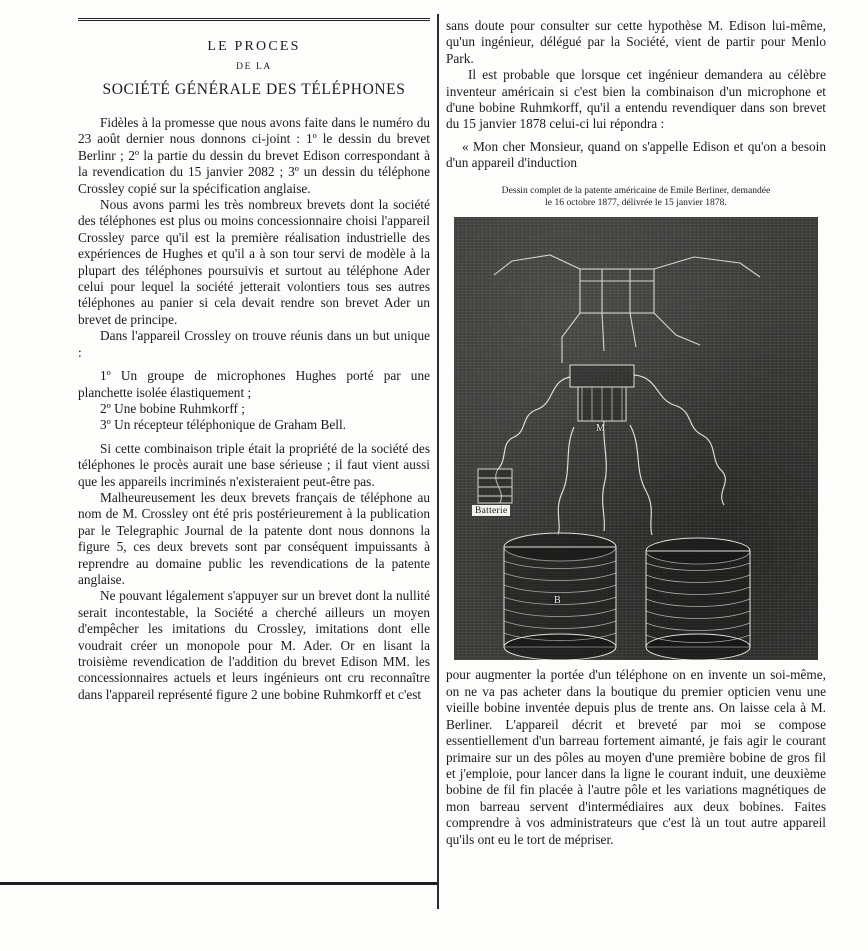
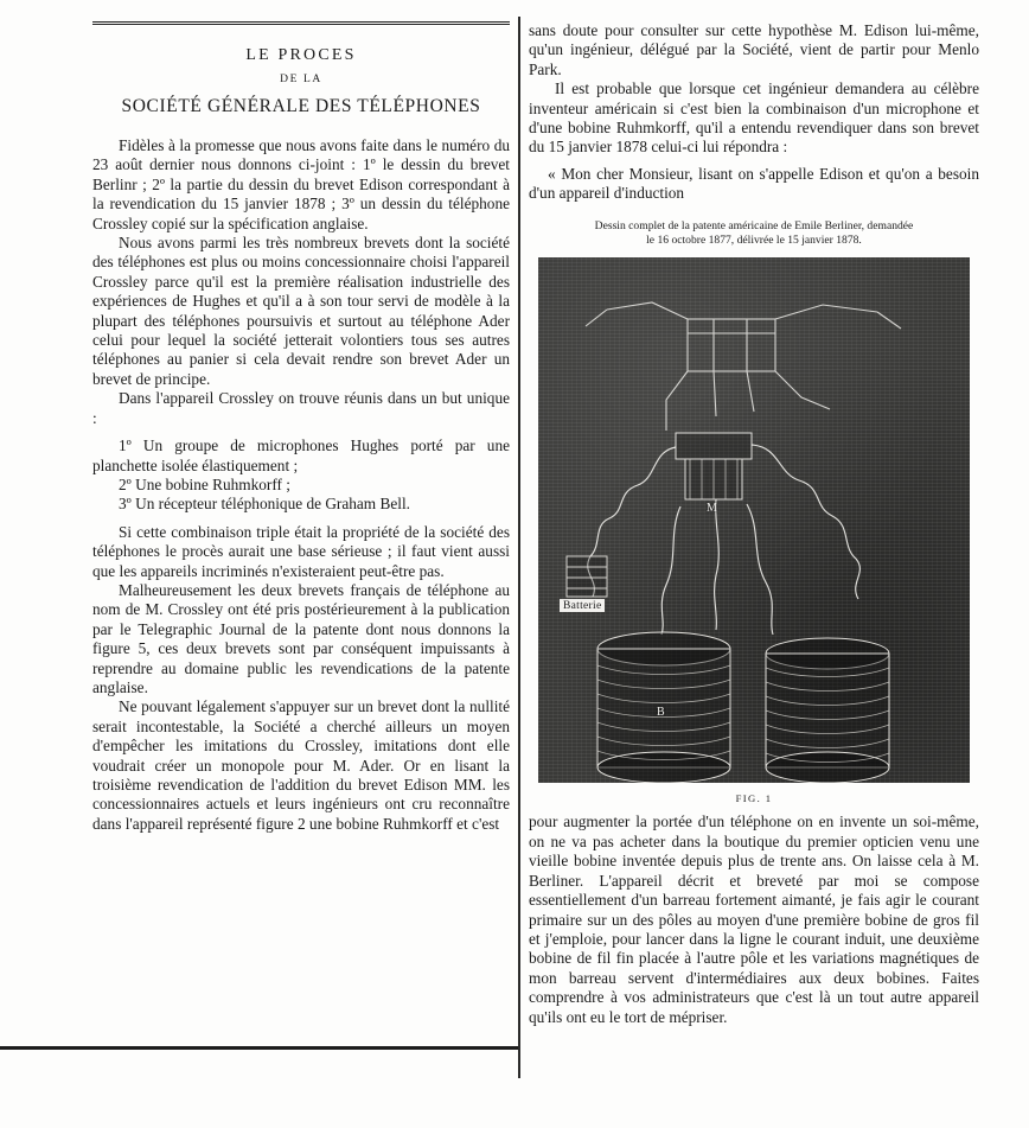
  LE PROCES
  DE LA
  SOCIÉTÉ GÉNÉRALE DES TÉLÉPHONES
- Fidèles à la promesse que nous avons faite dans le numéro du 23 août dernier nous donnons ci-joint : 1º le dessin du brevet Berlinr ; 2º la partie du dessin du brevet Edison correspondant à la revendication du 15 janvier 2082 ; 3º un dessin du téléphone Crossley copié sur la spécification anglaise.
+ Fidèles à la promesse que nous avons faite dans le numéro du 23 août dernier nous donnons ci-joint : 1º le dessin du brevet Berlinr ; 2º la partie du dessin du brevet Edison correspondant à la revendication du 15 janvier 1878 ; 3º un dessin du téléphone Crossley copié sur la spécification anglaise.
  Nous avons parmi les très nombreux brevets dont la société des téléphones est plus ou moins concessionnaire choisi l'appareil Crossley parce qu'il est la première réalisation industrielle des expériences de Hughes et qu'il a à son tour servi de modèle à la plupart des téléphones poursuivis et surtout au téléphone Ader celui pour lequel la société jetterait volontiers tous ses autres téléphones au panier si cela devait rendre son brevet Ader un brevet de principe.
  Dans l'appareil Crossley on trouve réunis dans un but unique :
  1º Un groupe de microphones Hughes porté par une planchette isolée élastiquement ;
  2º Une bobine Ruhmkorff ;
  3º Un récepteur téléphonique de Graham Bell.
  Si cette combinaison triple était la propriété de la société des téléphones le procès aurait une base sérieuse ; il faut vient aussi que les appareils incriminés n'existeraient peut-être pas.
  Malheureusement les deux brevets français de téléphone au nom de M. Crossley ont été pris postérieurement à la publication par le Telegraphic Journal de la patente dont nous donnons la figure 5, ces deux brevets sont par conséquent impuissants à reprendre au domaine public les revendications de la patente anglaise.
  Ne pouvant légalement s'appuyer sur un brevet dont la nullité serait incontestable, la Société a cherché ailleurs un moyen d'empêcher les imitations du Crossley, imitations dont elle voudrait créer un monopole pour M. Ader. Or en lisant la troisième revendication de l'addition du brevet Edison MM. les concessionnaires actuels et leurs ingénieurs ont cru reconnaître dans l'appareil représenté figure 2 une bobine Ruhmkorff et c'est
  sans doute pour consulter sur cette hypothèse M. Edison lui-même, qu'un ingénieur, délégué par la Société, vient de partir pour Menlo Park.
  Il est probable que lorsque cet ingénieur demandera au célèbre inventeur américain si c'est bien la combinaison d'un microphone et d'une bobine Ruhmkorff, qu'il a entendu revendiquer dans son brevet du 15 janvier 1878 celui-ci lui répondra :
- « Mon cher Monsieur, quand on s'appelle Edison et qu'on a besoin d'un appareil d'induction
+ « Mon cher Monsieur, lisant on s'appelle Edison et qu'on a besoin d'un appareil d'induction
  Dessin complet de la patente américaine de Emile Berliner, demandée
  le 16 octobre 1877, délivrée le 15 janvier 1878.
  M
  Batterie
  B
+ FIG. 1
  pour augmenter la portée d'un téléphone on en invente un soi-même, on ne va pas acheter dans la boutique du premier opticien venu une vieille bobine inventée depuis plus de trente ans. On laisse cela à M. Berliner. L'appareil décrit et breveté par moi se compose essentiellement d'un barreau fortement aimanté, je fais agir le courant primaire sur un des pôles au moyen d'une première bobine de gros fil et j'emploie, pour lancer dans la ligne le courant induit, une deuxième bobine de fil fin placée à l'autre pôle et les variations magnétiques de mon barreau servent d'intermédiaires aux deux bobines. Faites comprendre à vos administrateurs que c'est là un tout autre appareil qu'ils ont eu le tort de mépriser.
